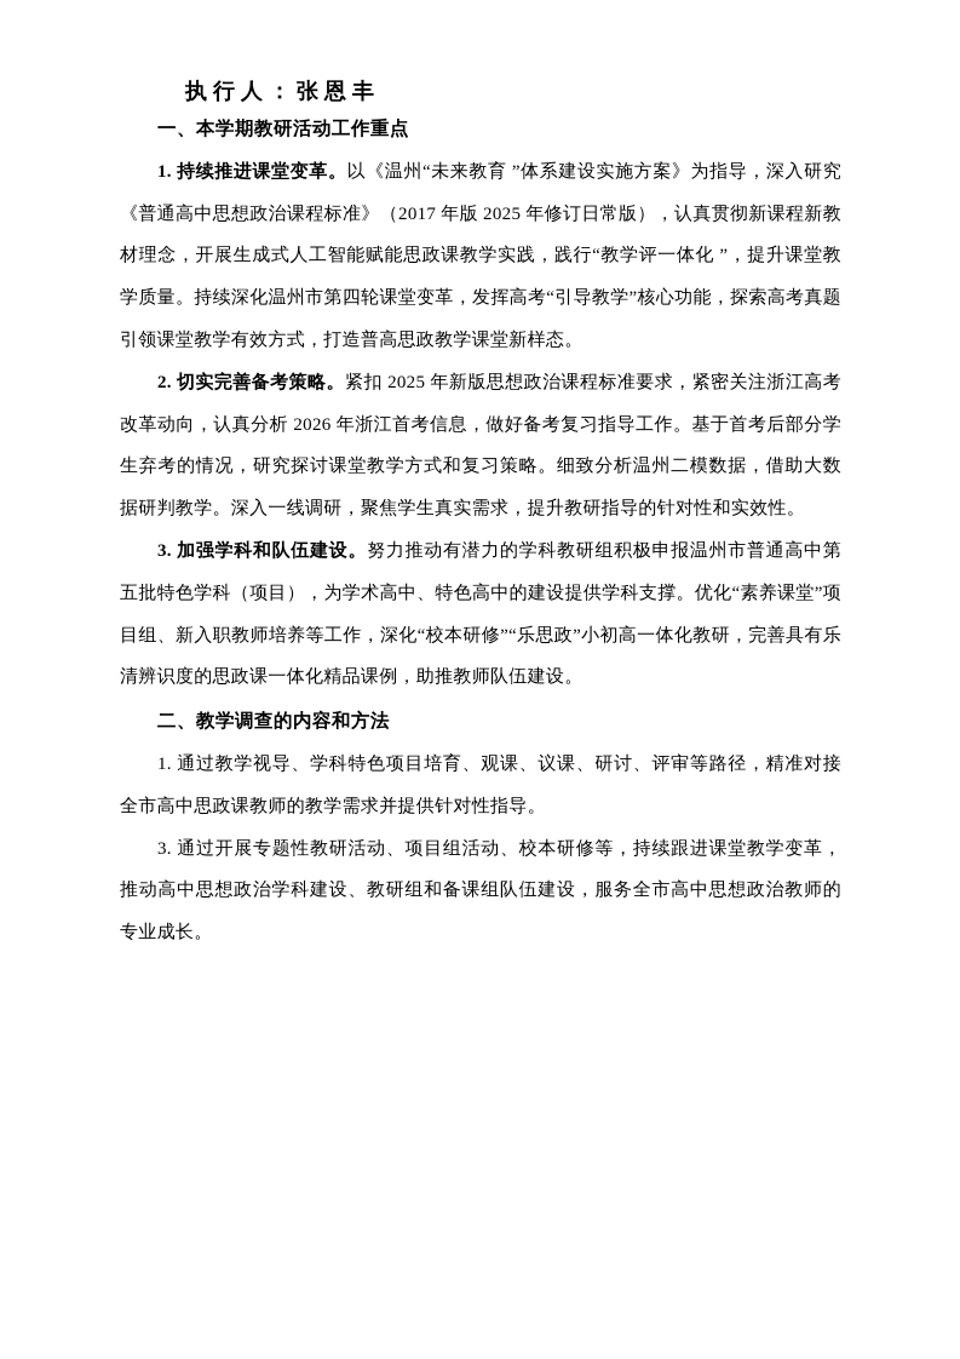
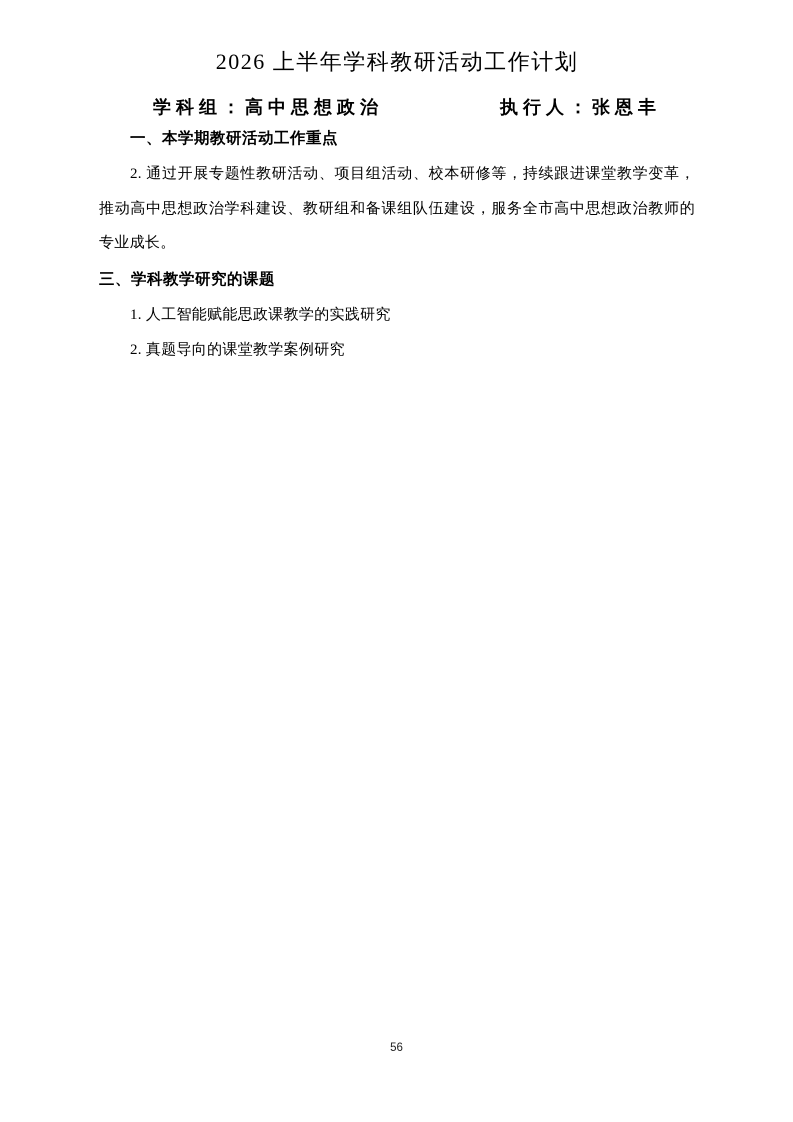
+ 2026 上半年学科教研活动工作计划
+ 学科组：高中思想政治
  执行人：张恩丰
  一、本学期教研活动工作重点
- 1. 持续推进课堂变革。以《温州“未来教育 ”体系建设实施方案》为指导，深入研究《普通高中思想政治课程标准》（2017 年版 2025 年修订日常版），认真贯彻新课程新教材理念，开展生成式人工智能赋能思政课教学实践，践行“教学评一体化 ”，提升课堂教学质量。持续深化温州市第四轮课堂变革，发挥高考“引导教学”核心功能，探索高考真题引领课堂教学有效方式，打造普高思政教学课堂新样态。
- 2. 切实完善备考策略。紧扣 2025 年新版思想政治课程标准要求，紧密关注浙江高考改革动向，认真分析 2026 年浙江首考信息，做好备考复习指导工作。基于首考后部分学生弃考的情况，研究探讨课堂教学方式和复习策略。细致分析温州二模数据，借助大数据研判教学。深入一线调研，聚焦学生真实需求，提升教研指导的针对性和实效性。
- 3. 加强学科和队伍建设。努力推动有潜力的学科教研组积极申报温州市普通高中第五批特色学科（项目），为学术高中、特色高中的建设提供学科支撑。优化“素养课堂”项目组、新入职教师培养等工作，深化“校本研修”“乐思政”小初高一体化教研，完善具有乐清辨识度的思政课一体化精品课例，助推教师队伍建设。
- 二、教学调查的内容和方法
- 1. 通过教学视导、学科特色项目培育、观课、议课、研讨、评审等路径，精准对接全市高中思政课教师的教学需求并提供针对性指导。
- 3. 通过开展专题性教研活动、项目组活动、校本研修等，持续跟进课堂教学变革，推动高中思想政治学科建设、教研组和备课组队伍建设，服务全市高中思想政治教师的专业成长。
+ 2. 通过开展专题性教研活动、项目组活动、校本研修等，持续跟进课堂教学变革，推动高中思想政治学科建设、教研组和备课组队伍建设，服务全市高中思想政治教师的专业成长。
+ 三、学科教学研究的课题
+ 1. 人工智能赋能思政课教学的实践研究
+ 2. 真题导向的课堂教学案例研究
+ 56
